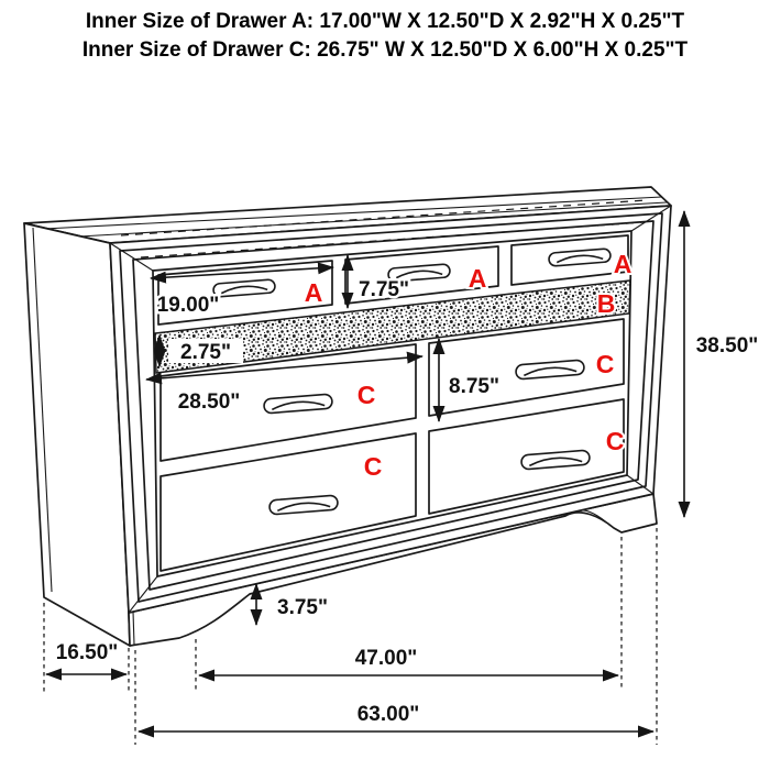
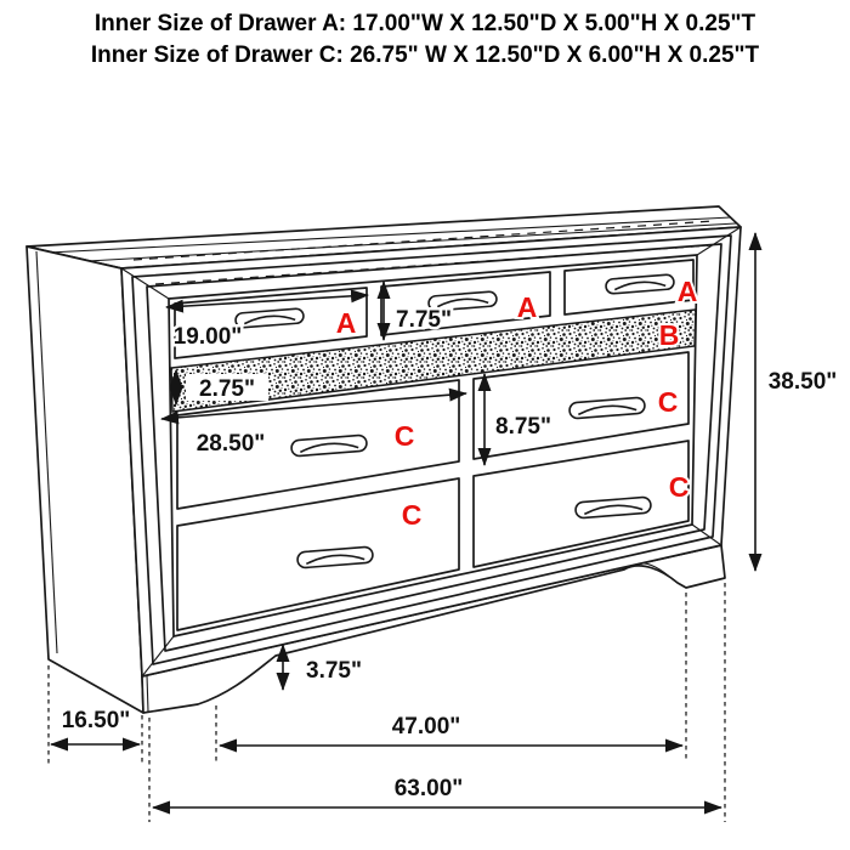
- Inner Size of Drawer A: 17.00"W X 12.50"D X 2.92"H X 0.25"T
+ Inner Size of Drawer A: 17.00"W X 12.50"D X 5.00"H X 0.25"T
  Inner Size of Drawer C: 26.75" W X 12.50"D X 6.00"H X 0.25"T
  19.00"
  7.75"
  2.75"
  28.50"
  8.75"
  38.50"
  3.75"
  16.50"
  47.00"
  63.00"
  A
  A
  A
  B
  C
  C
  C
  C
